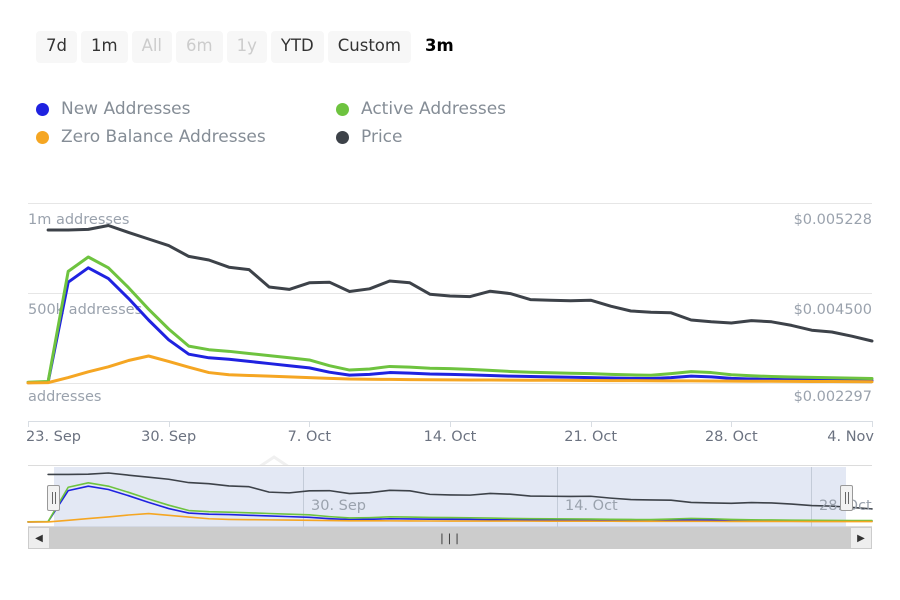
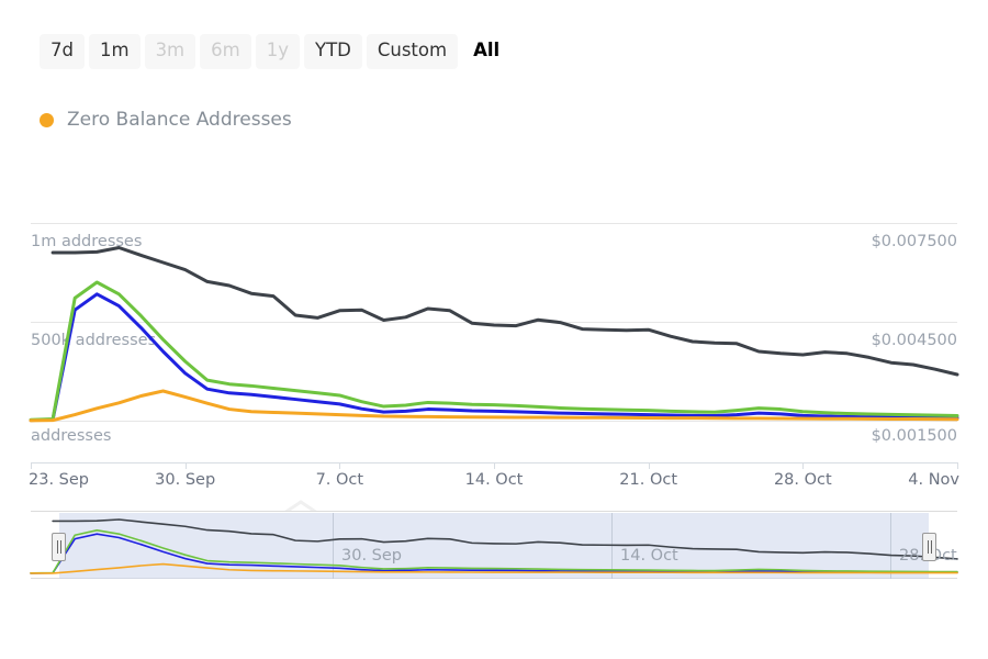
  7d
  1m
- All
+ 3m
  6m
  1y
  YTD
  Custom
- 3m
+ All
- New Addresses
- Active Addresses
  Zero Balance Addresses
- Price
  1m addresses
  500 addresse
  addresses
- $0.005228
+ $0.007500
  $0.004500
- $0.002297
+ $0.001500
  23. Sep
  30. Sep
  7. Oct
  14. Oct
  21. Oct
  28. Oct
  4. Nov
  30. Sep
  14. Oct
- ◀
- |||
- ▶
